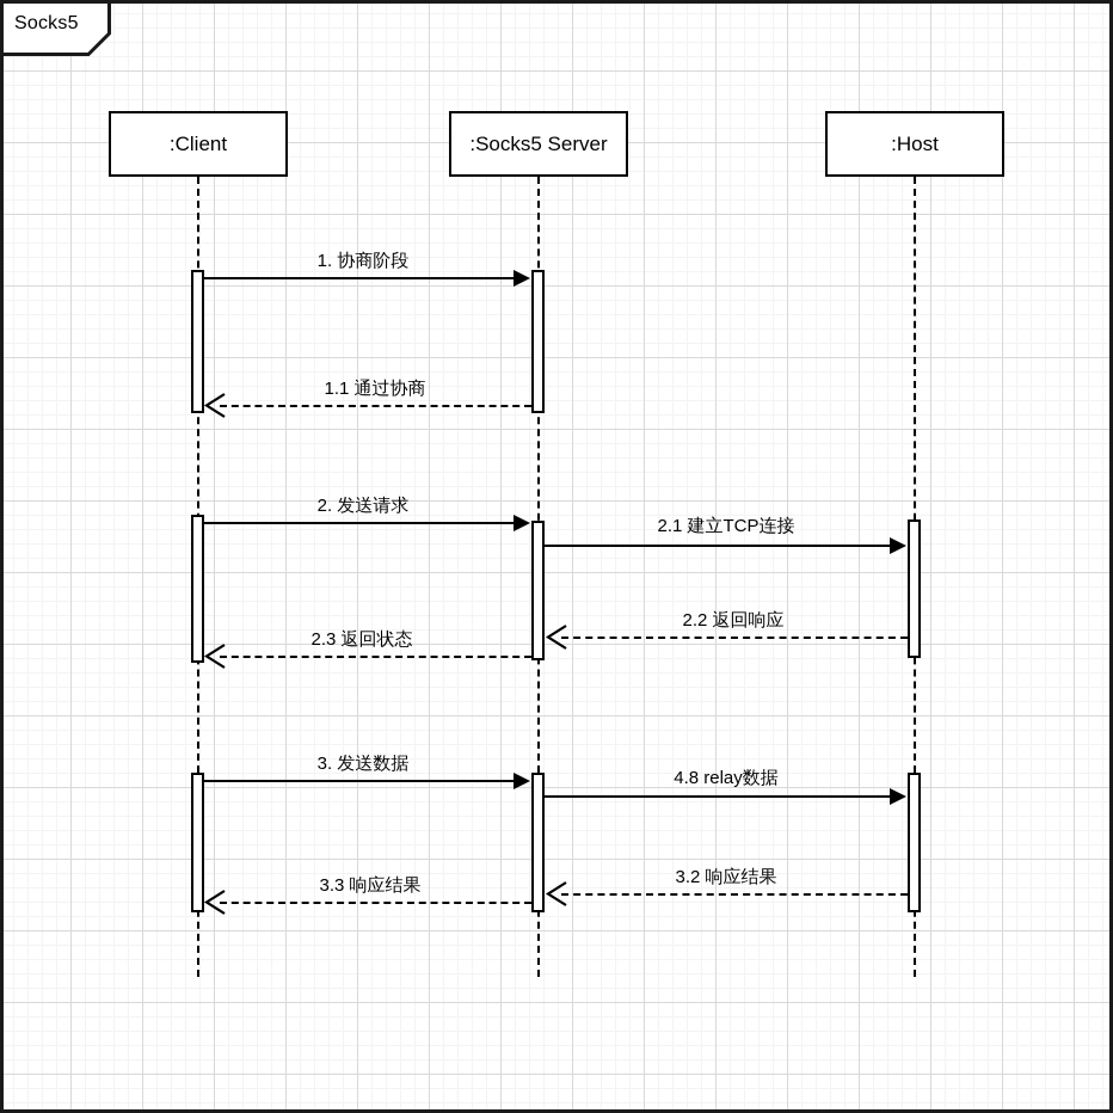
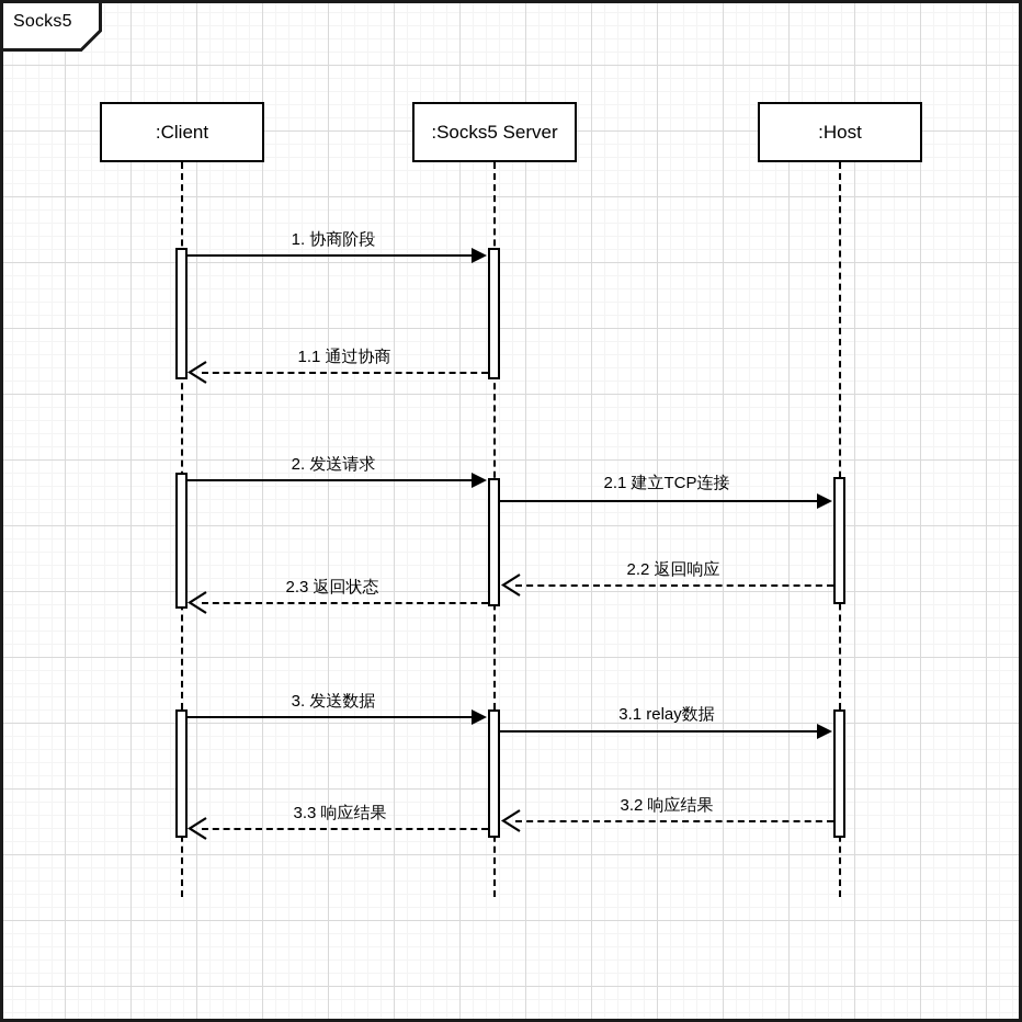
  Socks5
  :Client
  :Socks5 Server
  :Host
  1. 协商阶段
  1.1 通过协商
  2. 发送请求
  2.1 建立TCP连接
  2.2 返回响应
  2.3 返回状态
  3. 发送数据
- 4.8 relay数据
+ 3.1 relay数据
  3.2 响应结果
  3.3 响应结果
